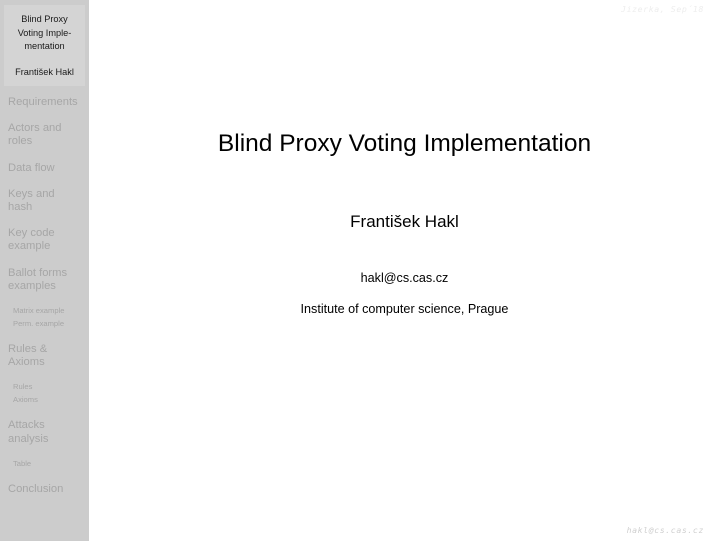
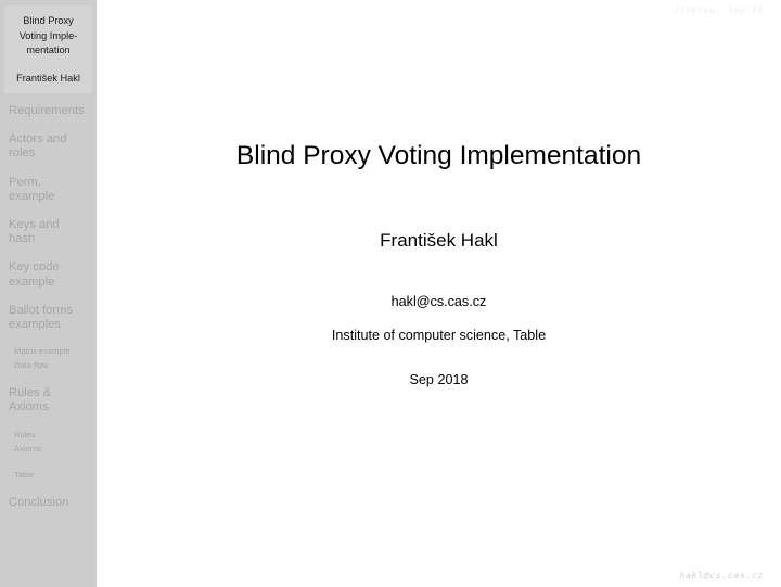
  Blind Proxy
  Voting Imple-
  mentation
  František Hakl
  Requirements
  Actors and
  roles
- Data flow
+ Perm. example
  Keys and
  hash
  Key code
  example
  Ballot forms
  examples
  Matrix example
- Perm. example
+ Data flow
  Rules &
  Axioms
  Rules
  Axioms
- Attacks
- analysis
  Table
  Conclusion
  Blind Proxy Voting Implementation
  František Hakl
  hakl@cs.cas.cz
- Institute of computer science, Prague
+ Institute of computer science, Table
+ Sep 2018
  hakl@cs.cas.cz
